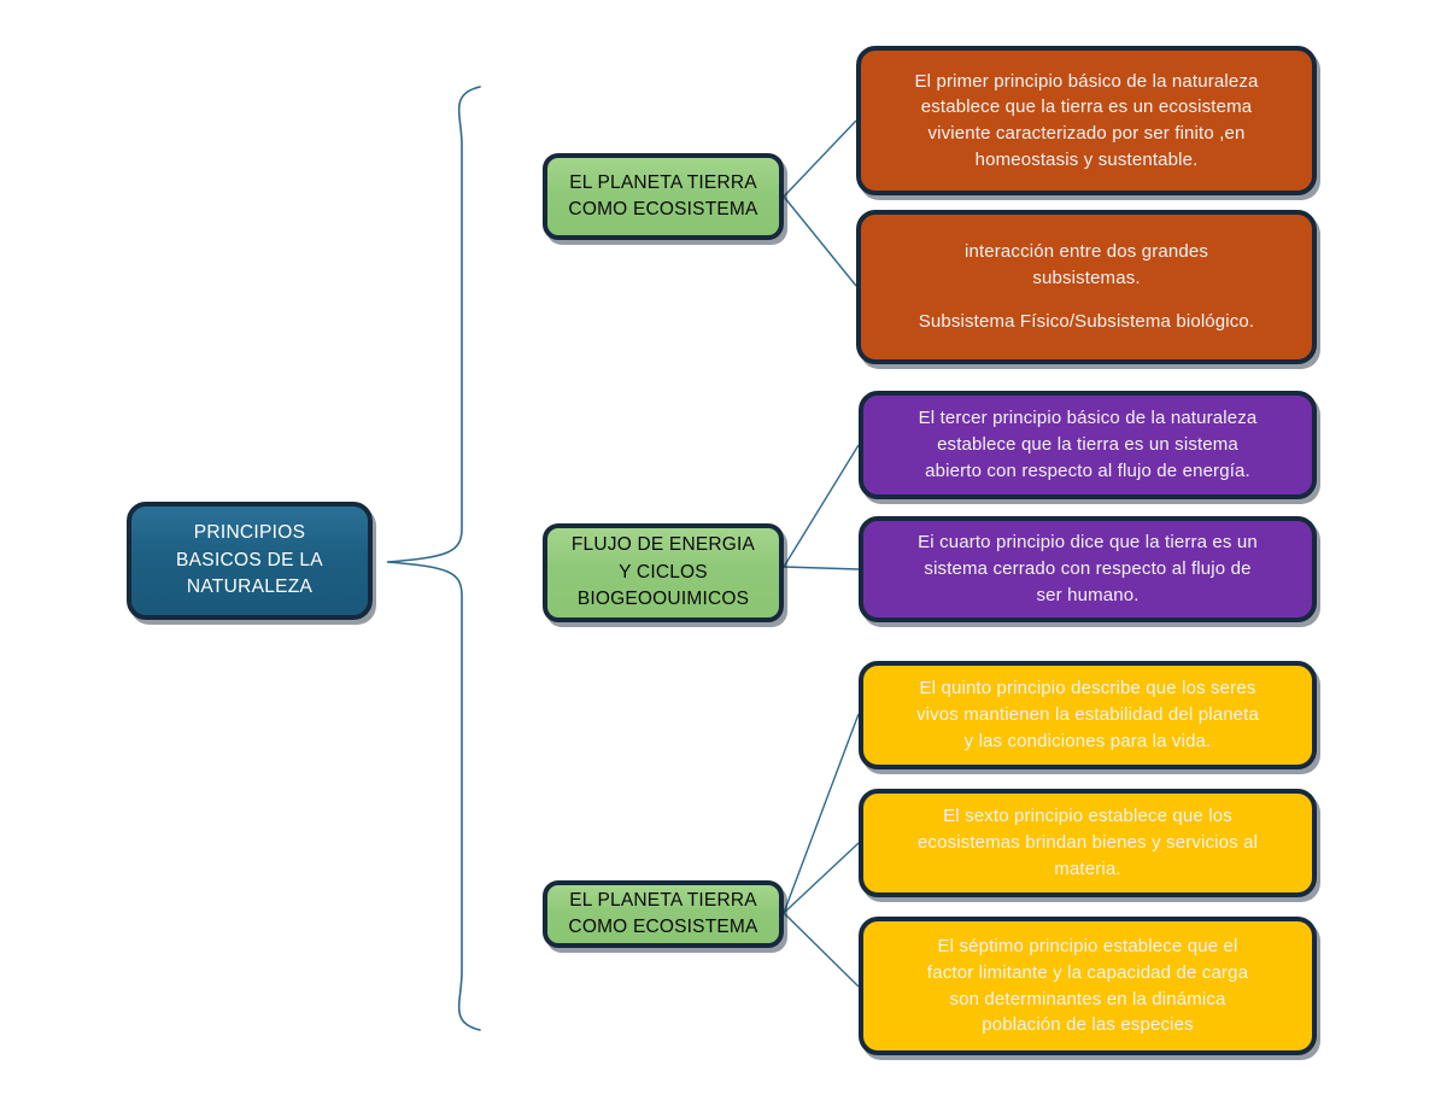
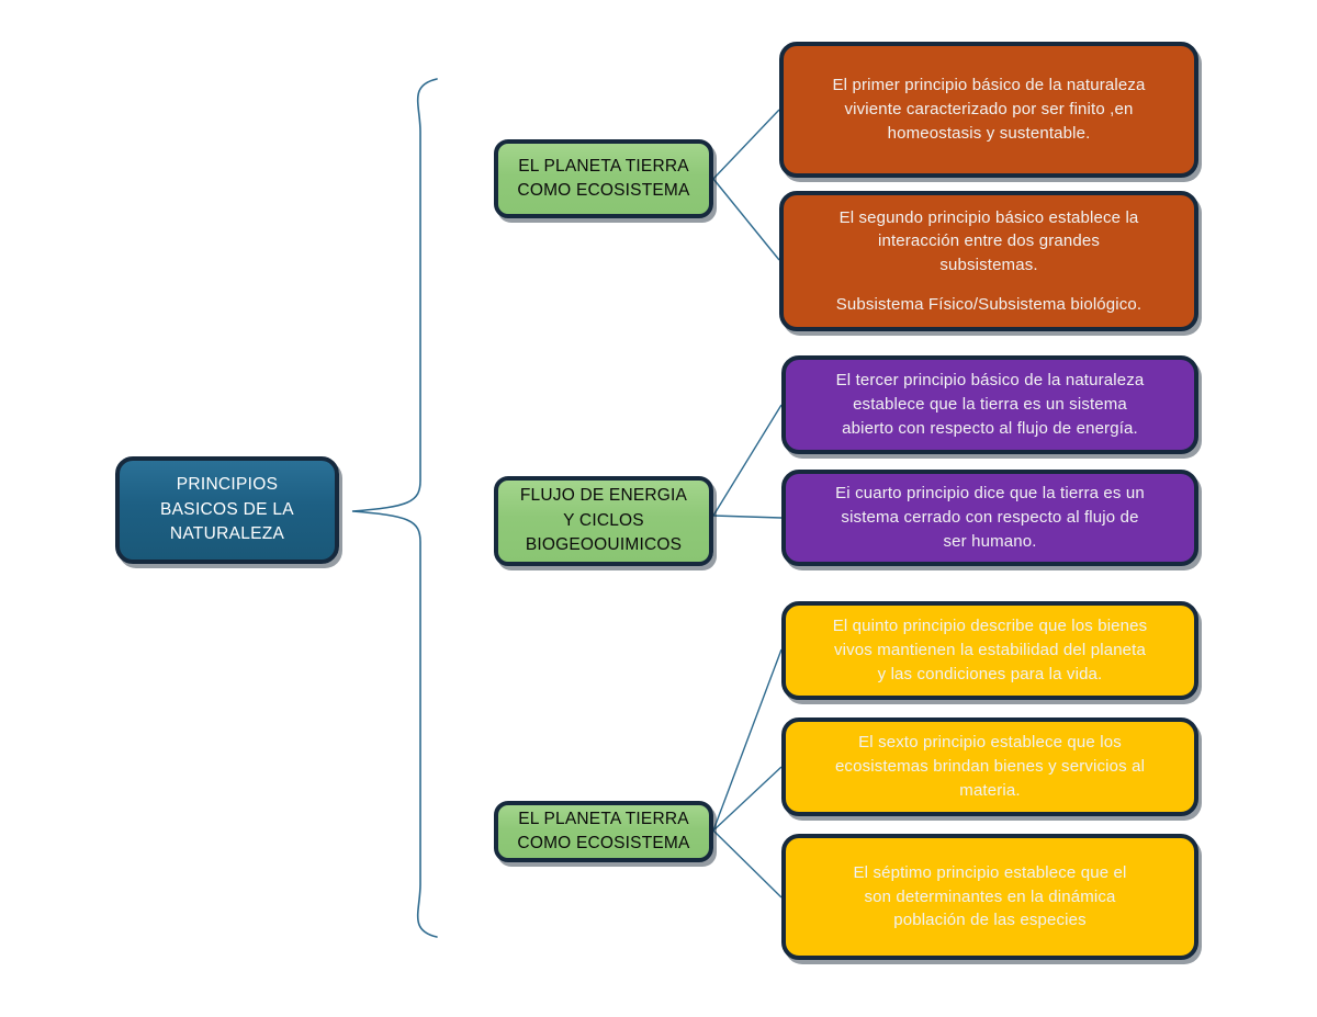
  PRINCIPIOS
  BASICOS DE LA
  NATURALEZA
  EL PLANETA TIERRA
  COMO ECOSISTEMA
  El primer principio básico de la naturaleza
- establece que la tierra es un ecosistema
  viviente caracterizado por ser finito ,en
  homeostasis y sustentable.
+ El segundo principio básico establece la
  interacción entre dos grandes
  subsistemas.
  Subsistema Físico/Subsistema biológico.
  FLUJO DE ENERGIA
  Y CICLOS
  BIOGEOOUIMICOS
  El tercer principio básico de la naturaleza
  establece que la tierra es un sistema
  abierto con respecto al flujo de energía.
  Ei cuarto principio dice que la tierra es un
  sistema cerrado con respecto al flujo de
  ser humano.
  EL PLANETA TIERRA
  COMO ECOSISTEMA
- El quinto principio describe que los seres
+ El quinto principio describe que los bienes
  vivos mantienen la estabilidad del planeta
  y las condiciones para la vida.
  El sexto principio establece que los
  ecosistemas brindan bienes y servicios al
  materia.
  El séptimo principio establece que el
- factor limitante y la capacidad de carga
  son determinantes en la dinámica
  población de las especies
